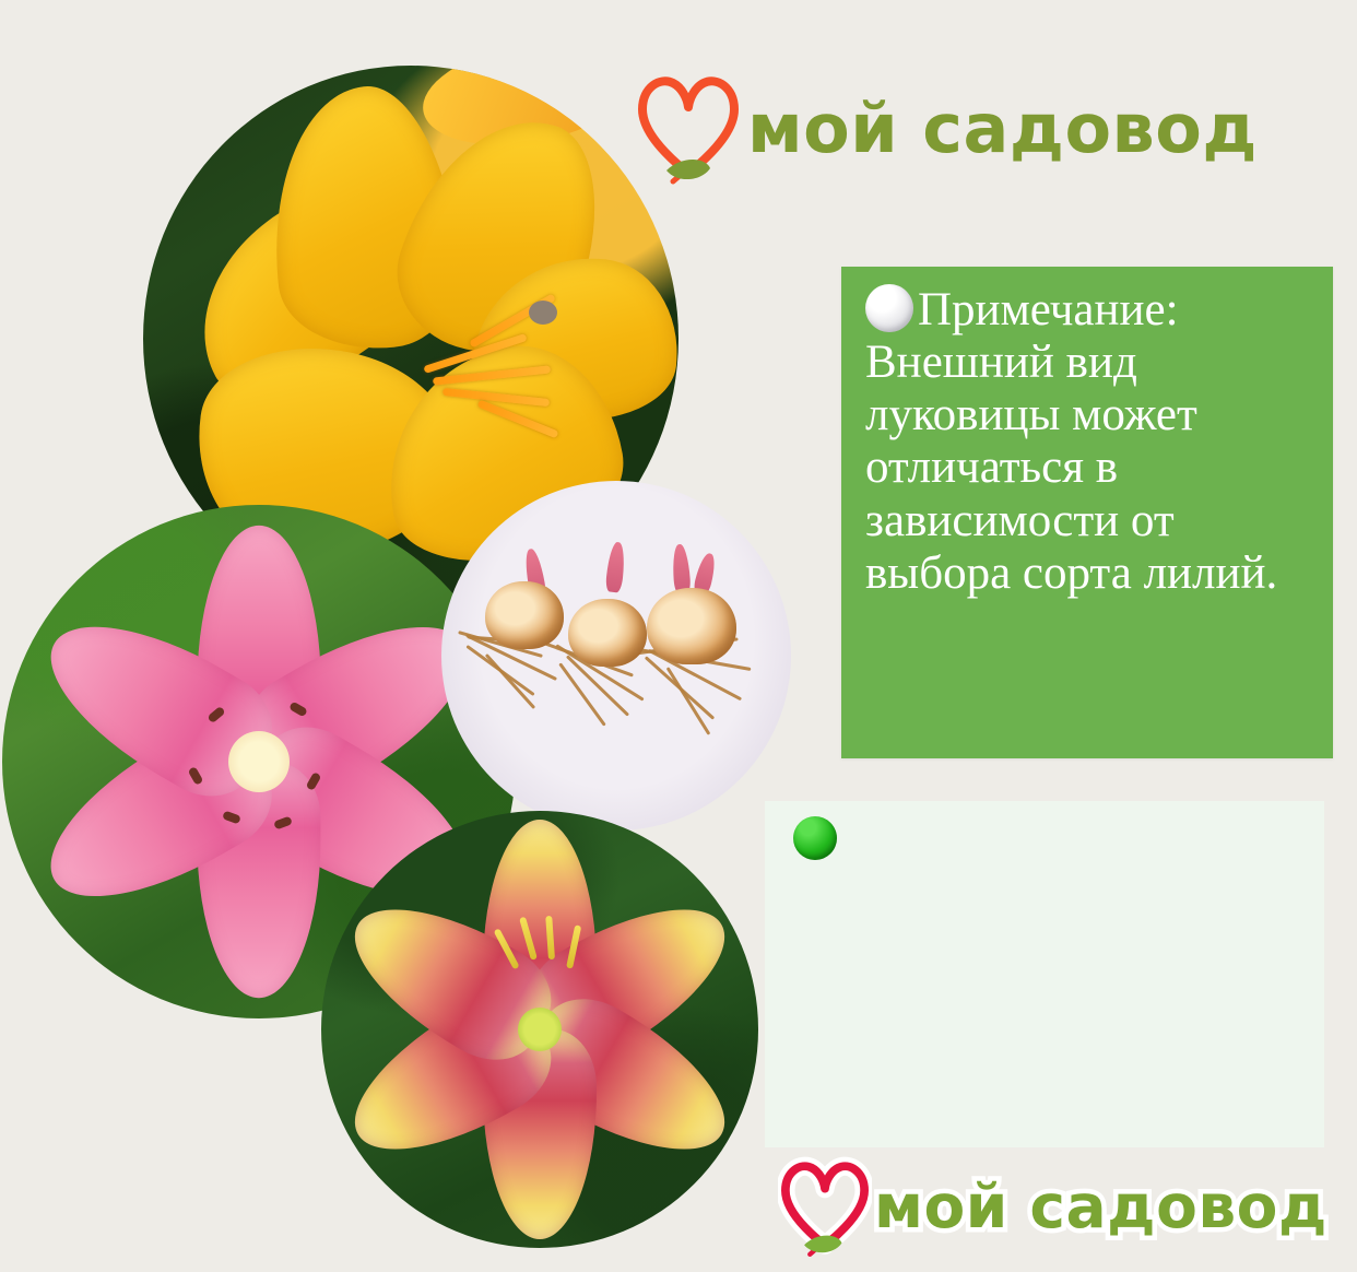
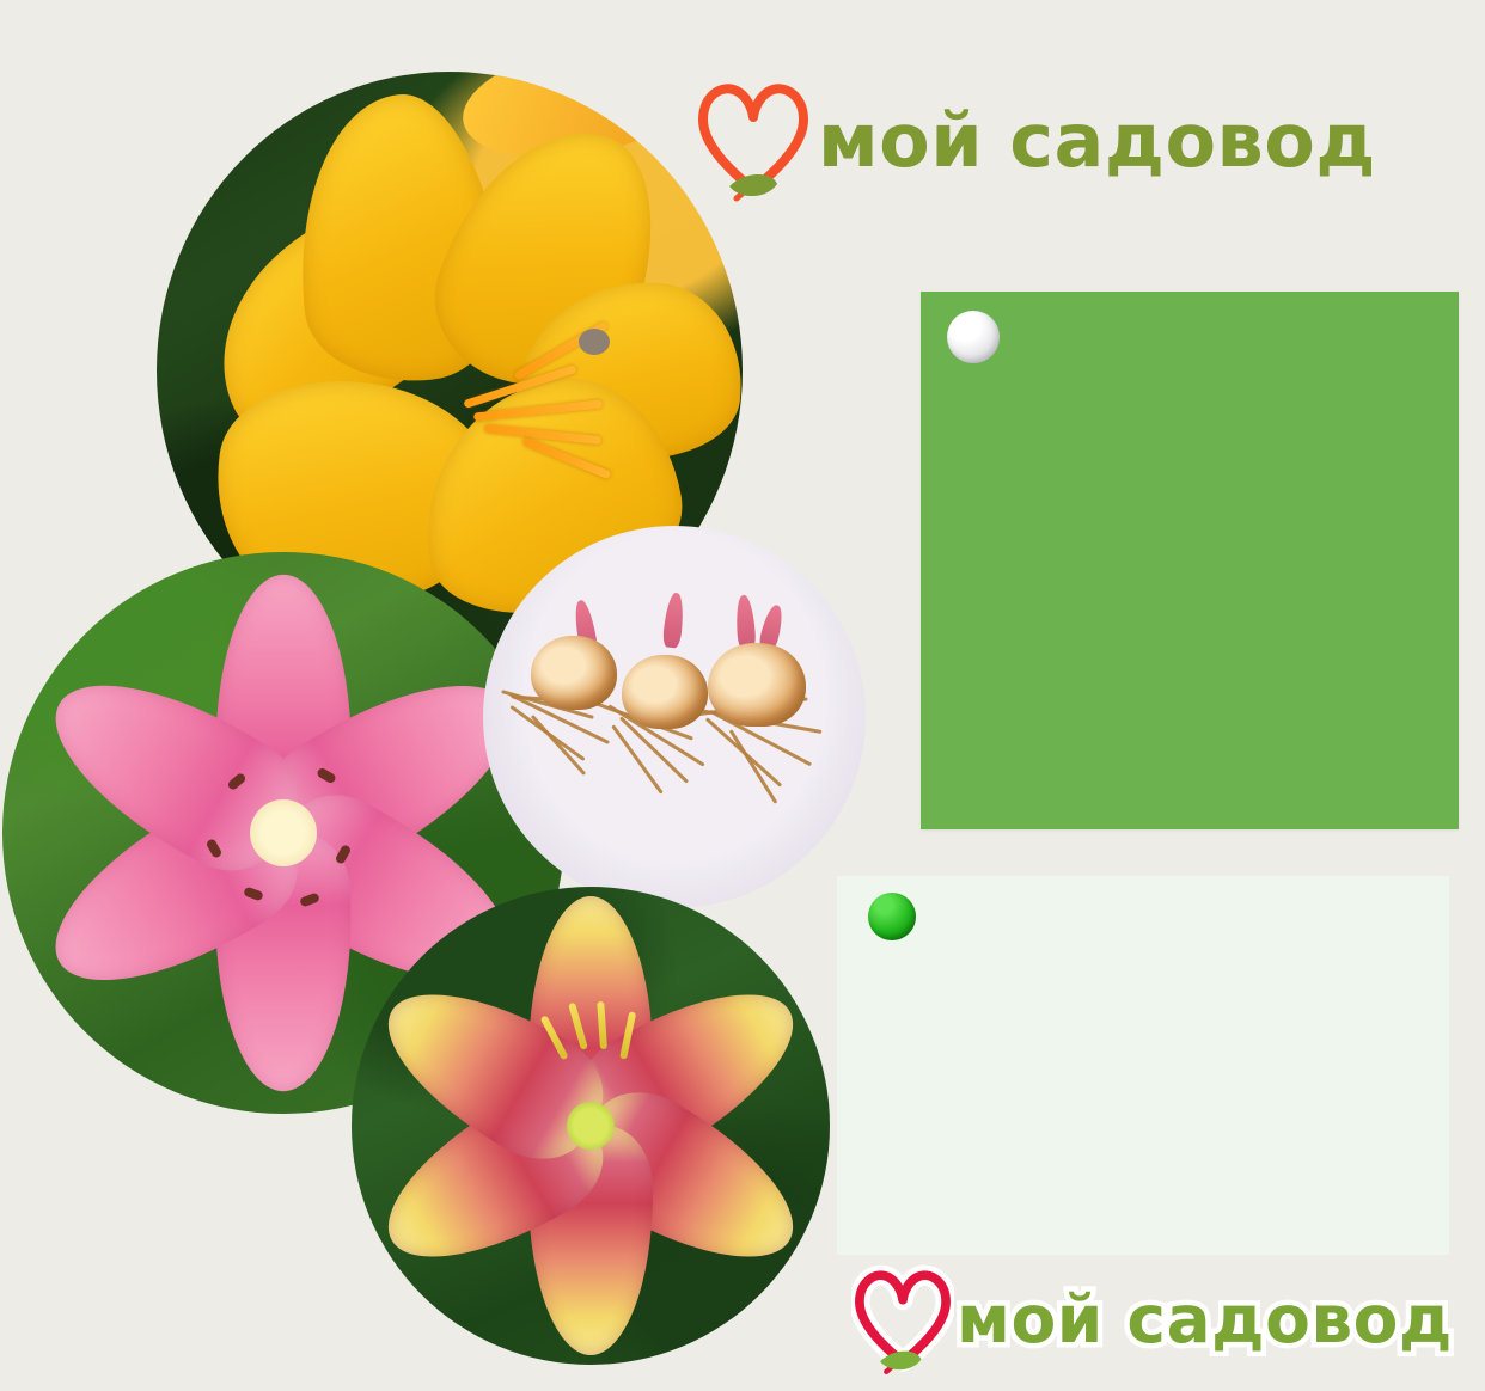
  мой садовод
- Примечание: Внешний вид луковицы может отличаться в зависимости от выбора сорта лилий.
  мой садовод
